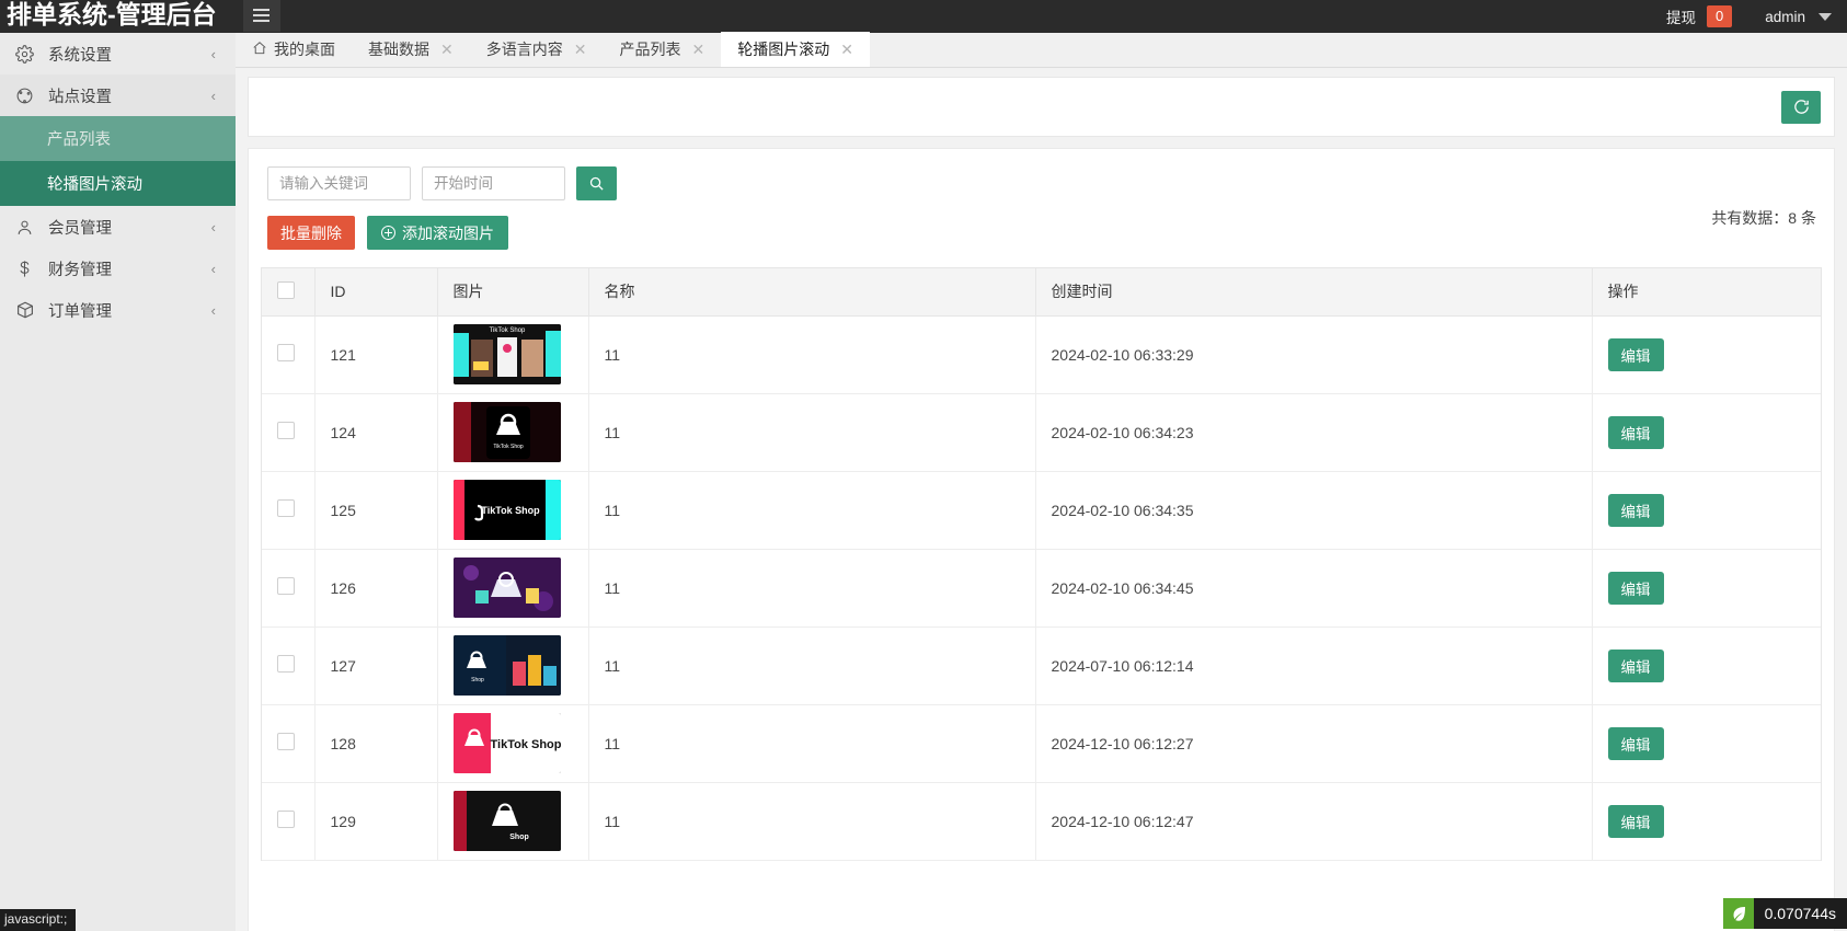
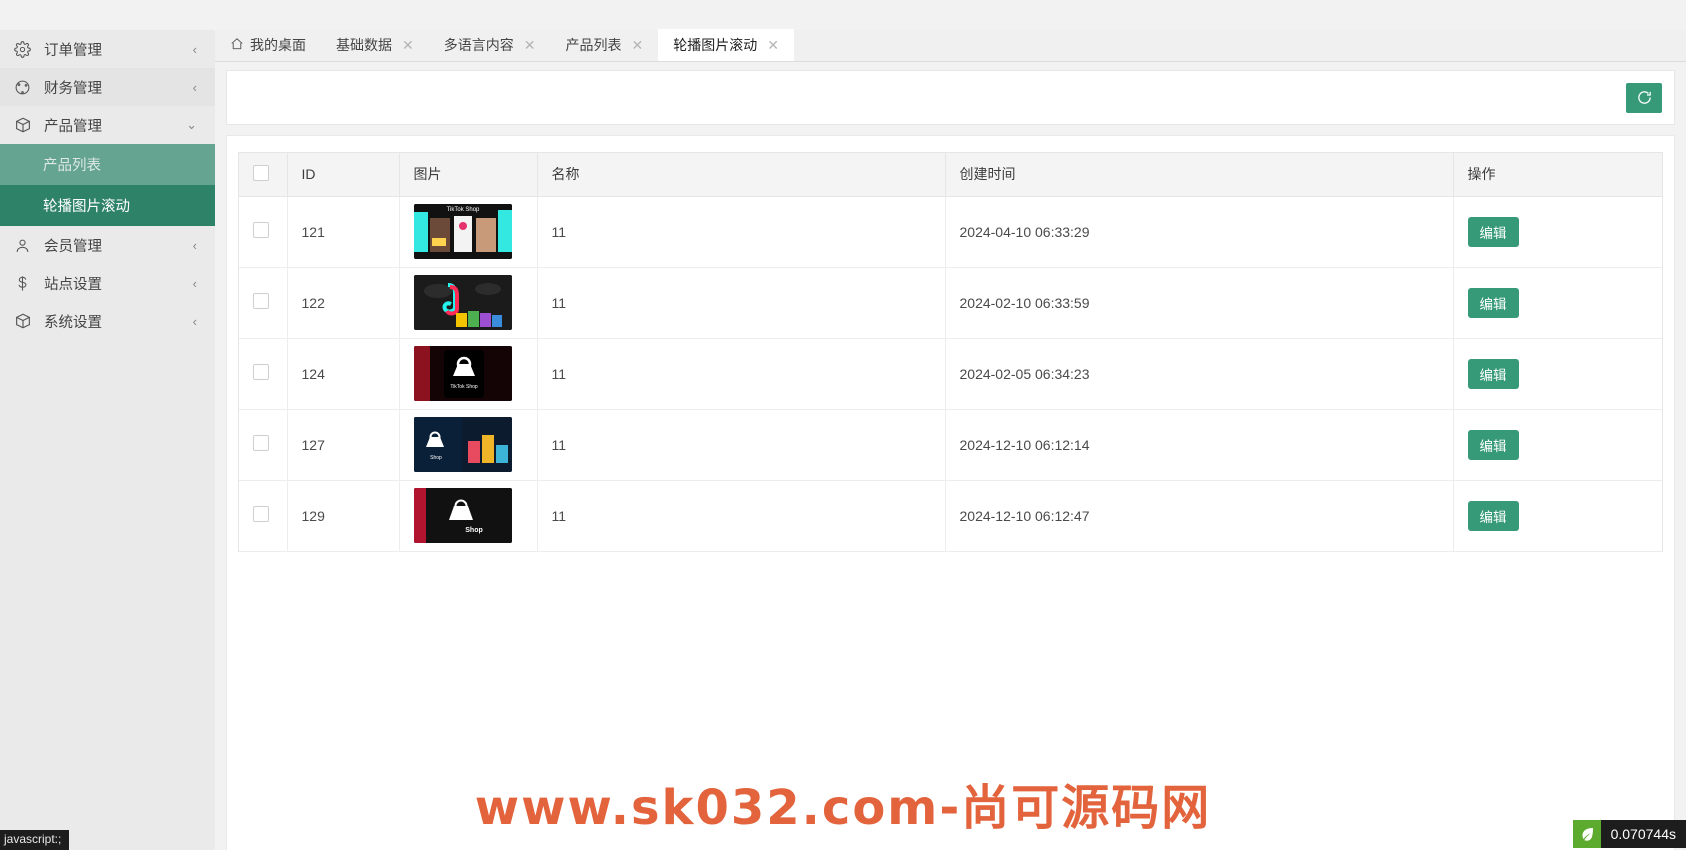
- 排单系统-管理后台
- 提现
- 0
- admin
- 系统设置
+ 订单管理
  ‹
- 站点设置
+ 财务管理
  ‹
+ 产品管理
+ ⌄
  产品列表
  轮播图片滚动
  会员管理
  ‹
- 财务管理
+ 站点设置
  ‹
- 订单管理
+ 系统设置
  ‹
  我的桌面
  基础数据
  ✕
  多语言内容
  ✕
  产品列表
  ✕
  轮播图片滚动
  ✕
- 请输入关键词
- 开始时间
- 批量删除
- 添加滚动图片
- 共有数据：8 条
  	ID	图片	名称	创建时间	操作
- 	121		11	2024-02-10 06:33:29	编辑
+ 	121		11	2024-04-10 06:33:29	编辑
+ 	122		11	2024-02-10 06:33:59	编辑
- 	124		11	2024-02-10 06:34:23	编辑
+ 	124		11	2024-02-05 06:34:23	编辑
- 	125	TikTok Shop	11	2024-02-10 06:34:35	编辑
- 	126		11	2024-02-10 06:34:45	编辑
- 	127		11	2024-07-10 06:12:14	编辑
+ 	127		11	2024-12-10 06:12:14	编辑
- 	128	TikTok Shop	11	2024-12-10 06:12:27	编辑
  	129		11	2024-12-10 06:12:47	编辑
+ www.sk032.com-尚可源码网
  javascript:;
  0.070744s
